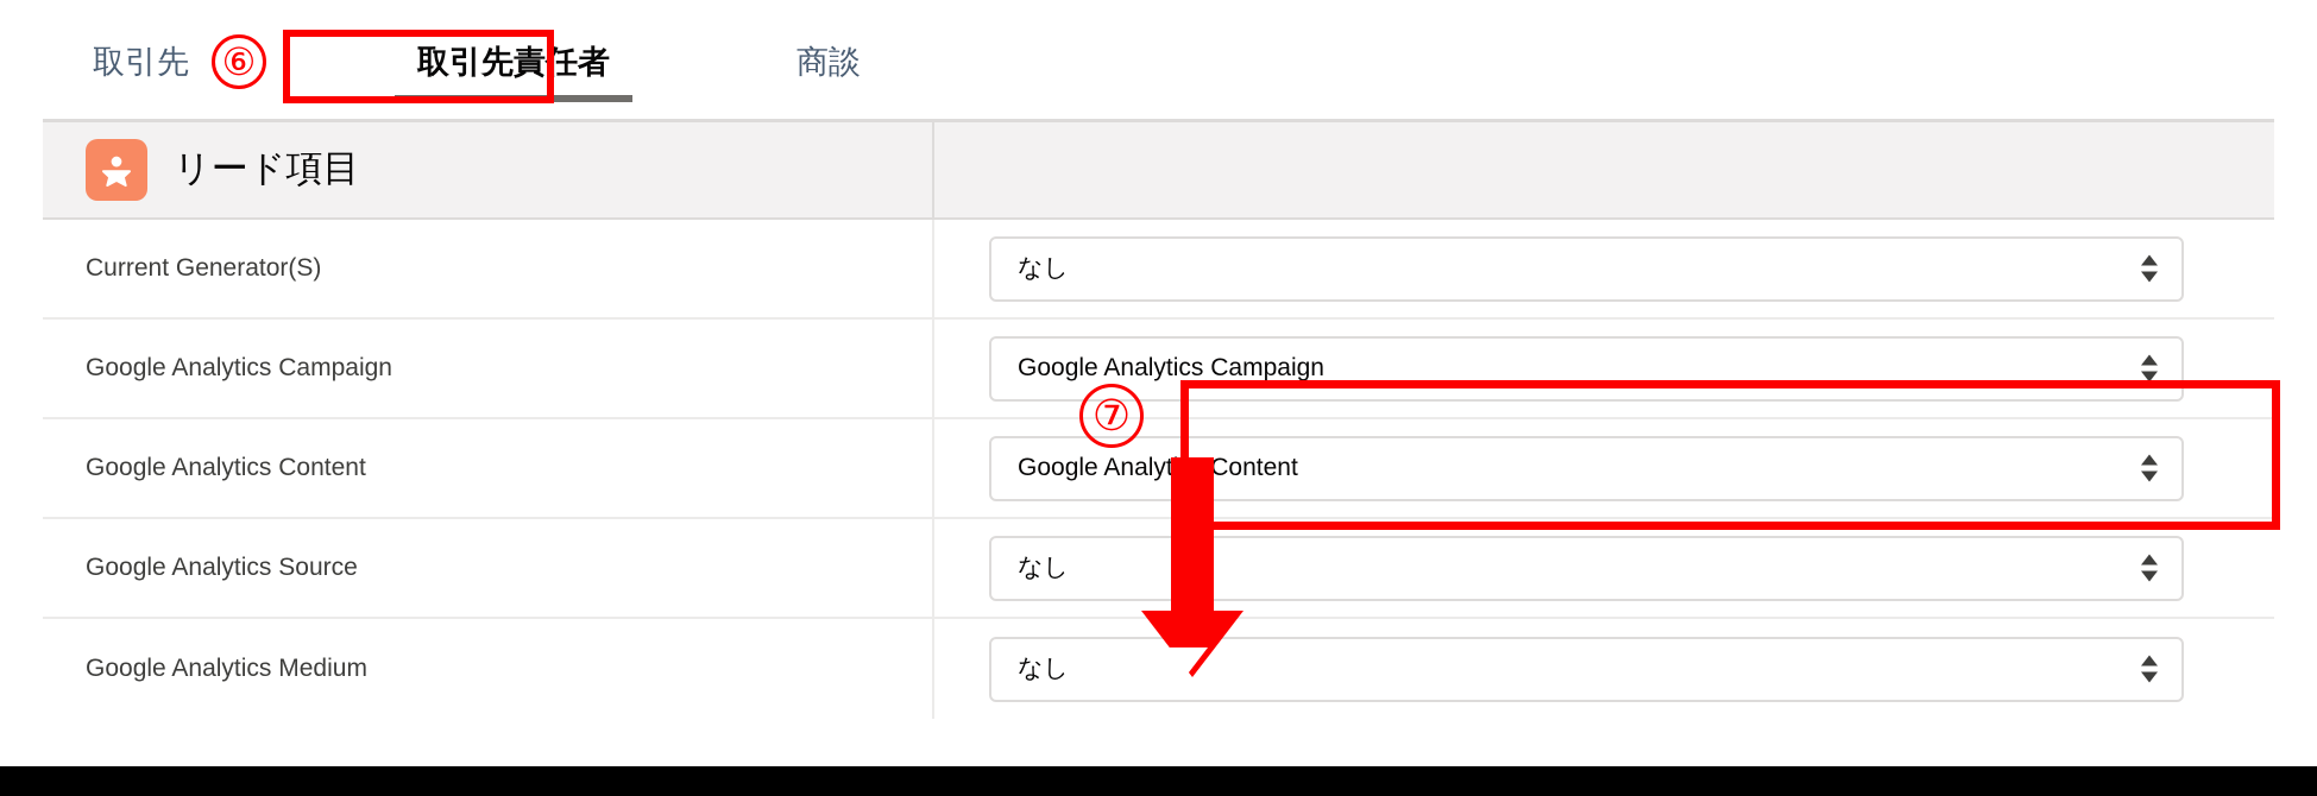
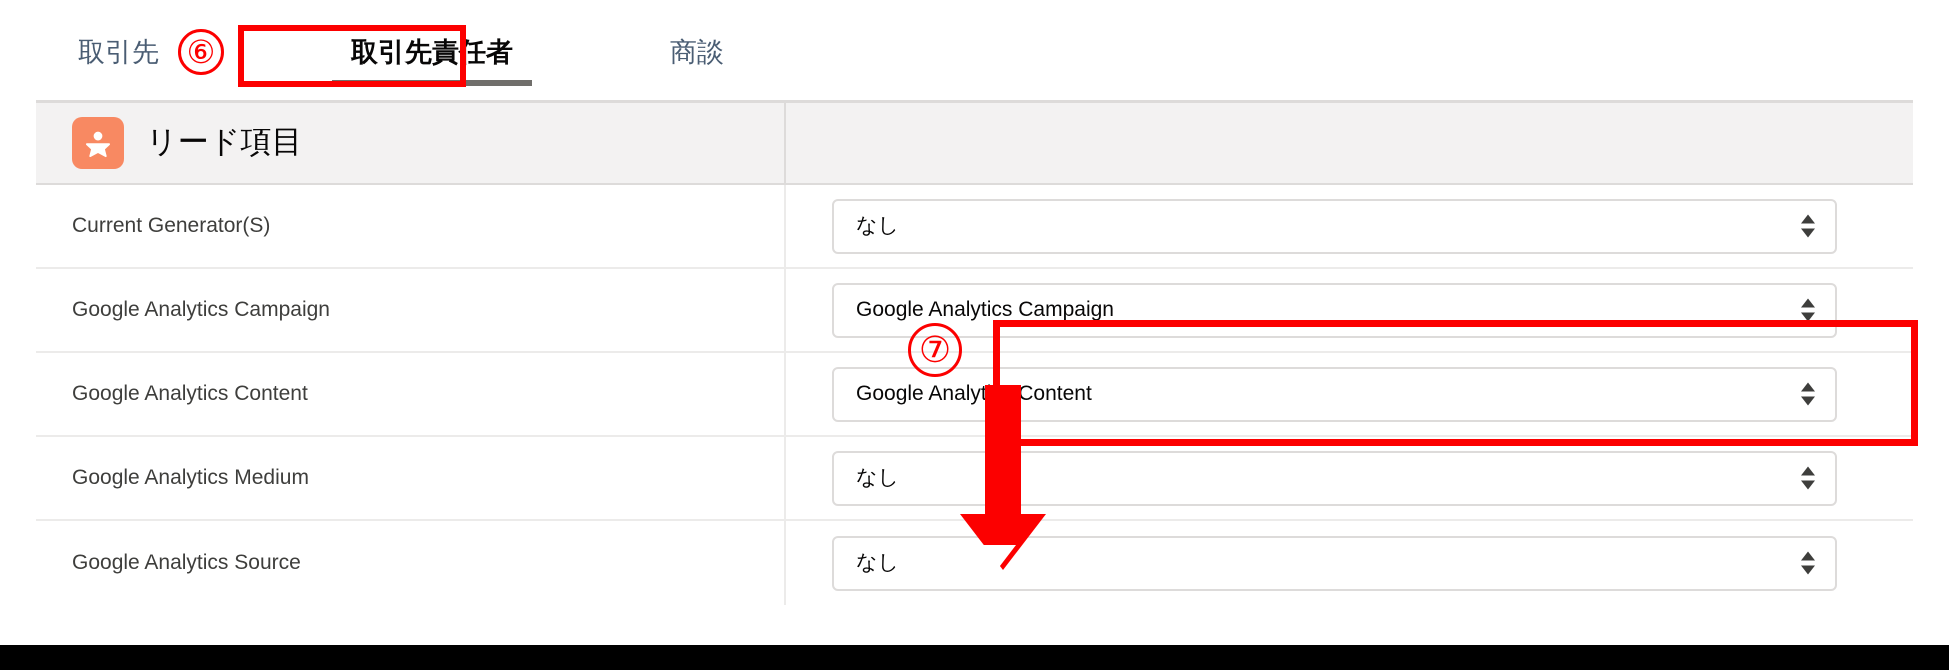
  取引先
  取引先責任者
  商談
  ⑥
  リード項目
  Current Generator(S)
  なし
  Google Analytics Campaign
  Google Analytics Campaign
  Google Analytics Content
  Google Analyt Content
- Google Analytics Source
+ Google Analytics Medium
  なし
- Google Analytics Medium
+ Google Analytics Source
  なし
  ⑦
